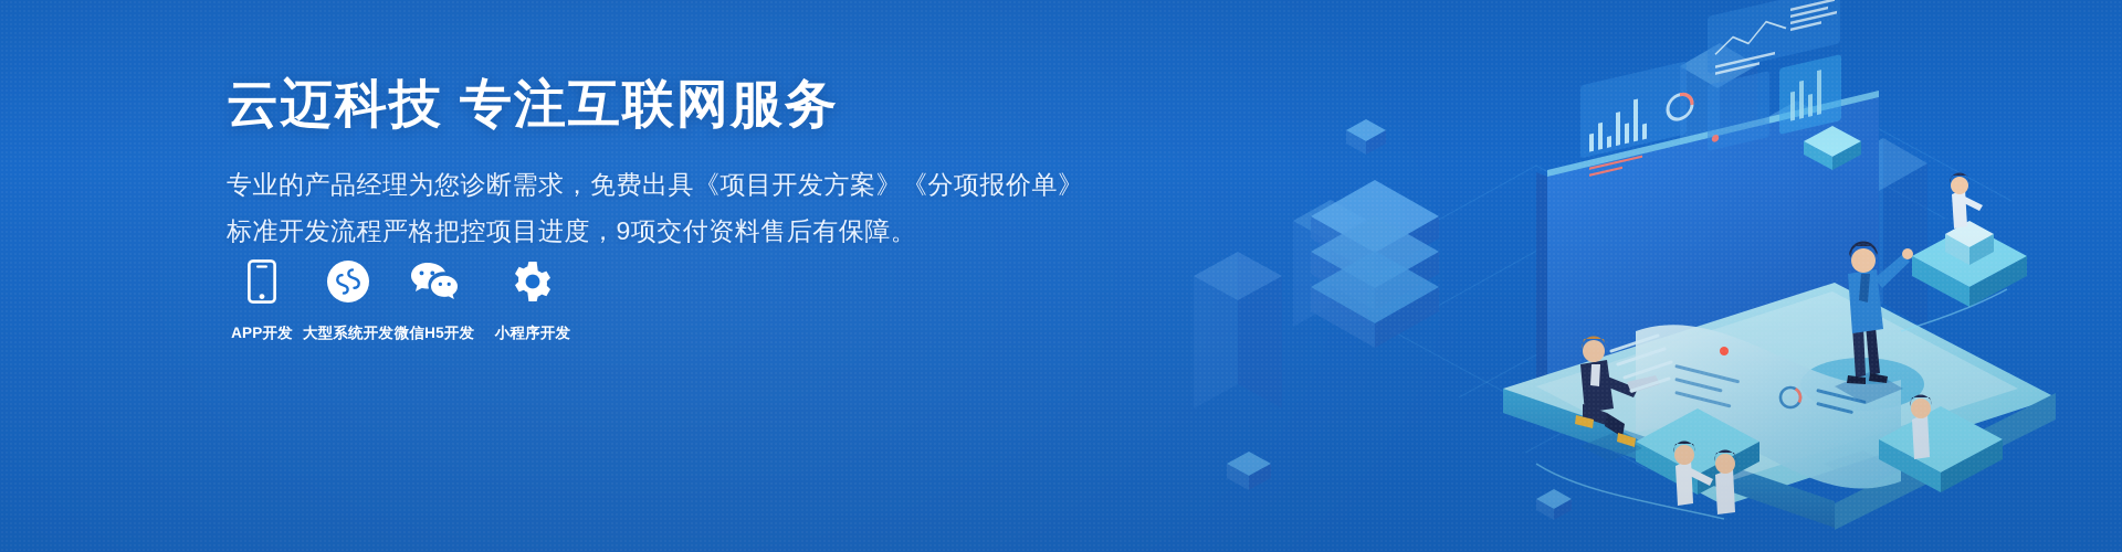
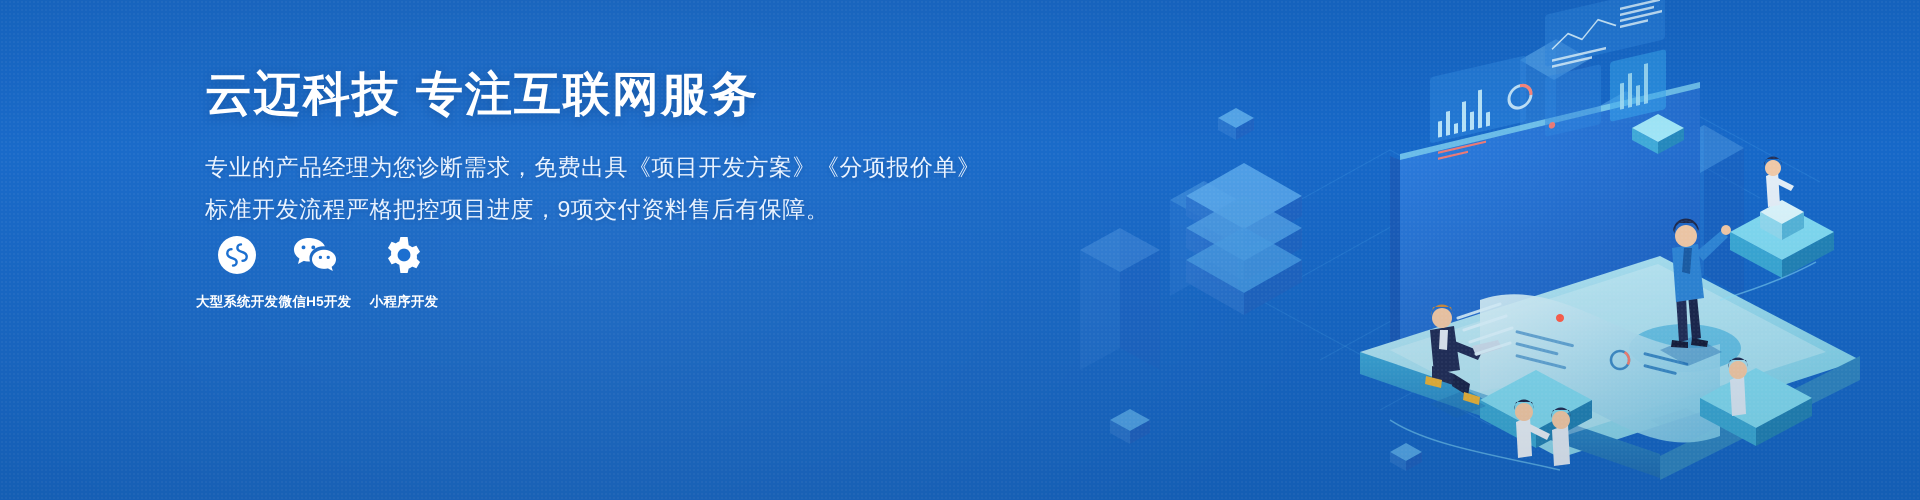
  云迈科技 专注互联网服务
  专业的产品经理为您诊断需求，免费出具《项目开发方案》《分项报价单》
  标准开发流程严格把控项目进度，9项交付资料售后有保障。
- APP开发
  大型系统开发
  微信H5开发
  小程序开发
